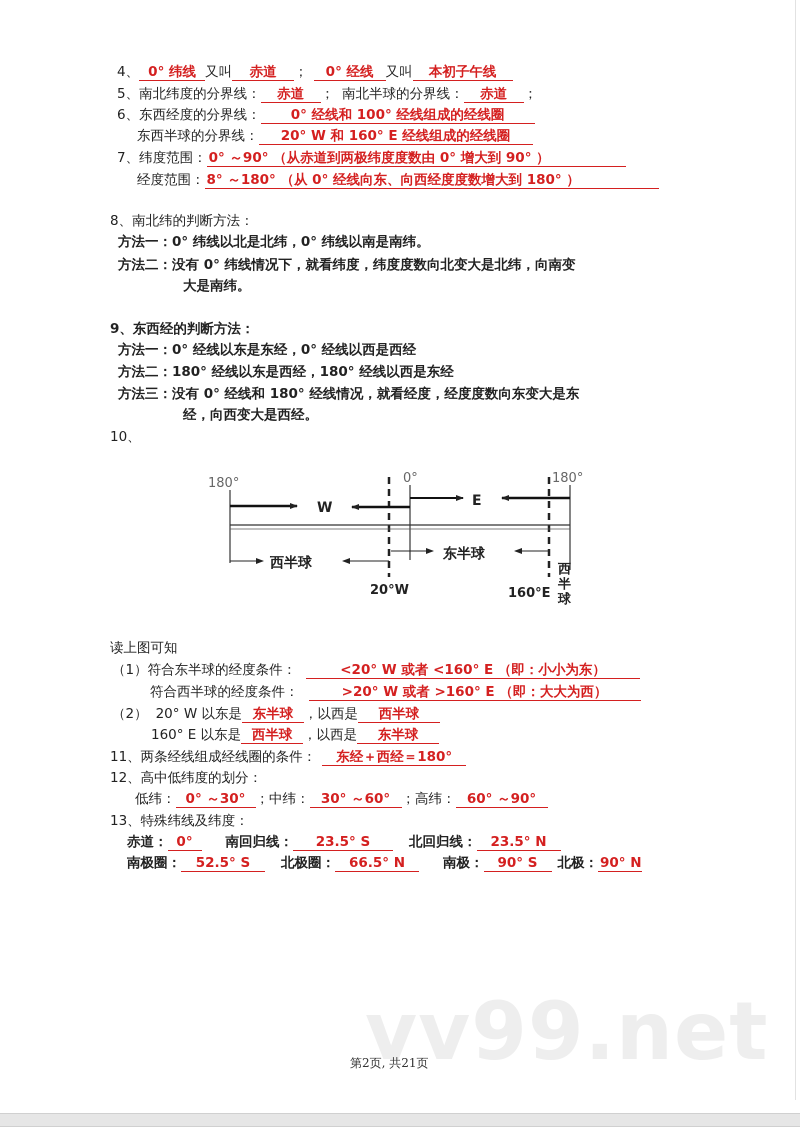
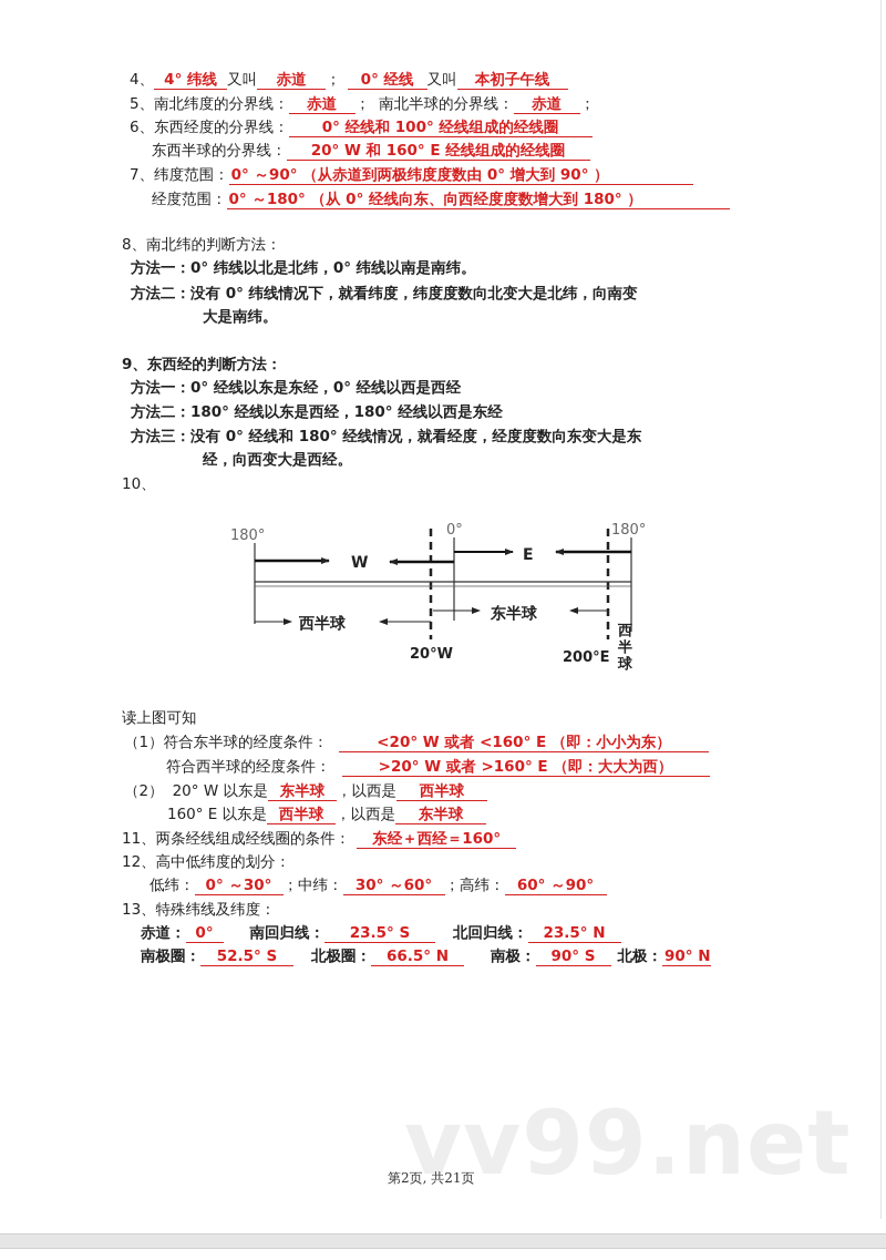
- 4、 0° 纬线 又叫 赤道 ； 0° 经线 又叫 本初子午线
+ 4、 4° 纬线 又叫 赤道 ； 0° 经线 又叫 本初子午线
  5、南北纬度的分界线： 赤道 ； 南北半球的分界线： 赤道 ；
  6、东西经度的分界线： 0° 经线和 100° 经线组成的经线圈
  东西半球的分界线： 20° W 和 160° E 经线组成的经线圈
  7、纬度范围： 0° ～90° （从赤道到两极纬度度数由 0° 增大到 90° ）
- 经度范围： 8° ～180° （从 0° 经线向东、向西经度度数增大到 180° ）
+ 经度范围： 0° ～180° （从 0° 经线向东、向西经度度数增大到 180° ）
  8、南北纬的判断方法：
  方法一：0° 纬线以北是北纬，0° 纬线以南是南纬。
  方法二：没有 0° 纬线情况下，就看纬度，纬度度数向北变大是北纬，向南变
  大是南纬。
  9、东西经的判断方法：
  方法一：0° 经线以东是东经，0° 经线以西是西经
  方法二：180° 经线以东是西经，180° 经线以西是东经
  方法三：没有 0° 经线和 180° 经线情况，就看经度，经度度数向东变大是东
  经，向西变大是西经。
  10、
  180°
  0°
  180°
  W
  E
  西半球
  东半球
  20°W
- 160°E
+ 200°E
  西
  半
  球
  读上图可知
  （1）符合东半球的经度条件： <20° W 或者 <160° E （即：小小为东）
  符合西半球的经度条件： >20° W 或者 >160° E （即：大大为西）
  （2） 20° W 以东是 东半球 ，以西是 西半球
  160° E 以东是 西半球 ，以西是 东半球
- 11、两条经线组成经线圈的条件： 东经＋西经＝180°
+ 11、两条经线组成经线圈的条件： 东经＋西经＝160°
  12、高中低纬度的划分：
  低纬： 0° ～30° ；中纬： 30° ～60° ；高纬： 60° ～90°
  13、特殊纬线及纬度：
  赤道： 0° 南回归线： 23.5° S 北回归线： 23.5° N
  南极圈： 52.5° S 北极圈： 66.5° N 南极： 90° S 北极： 90° N
  vv99.net
  第2页, 共21页
